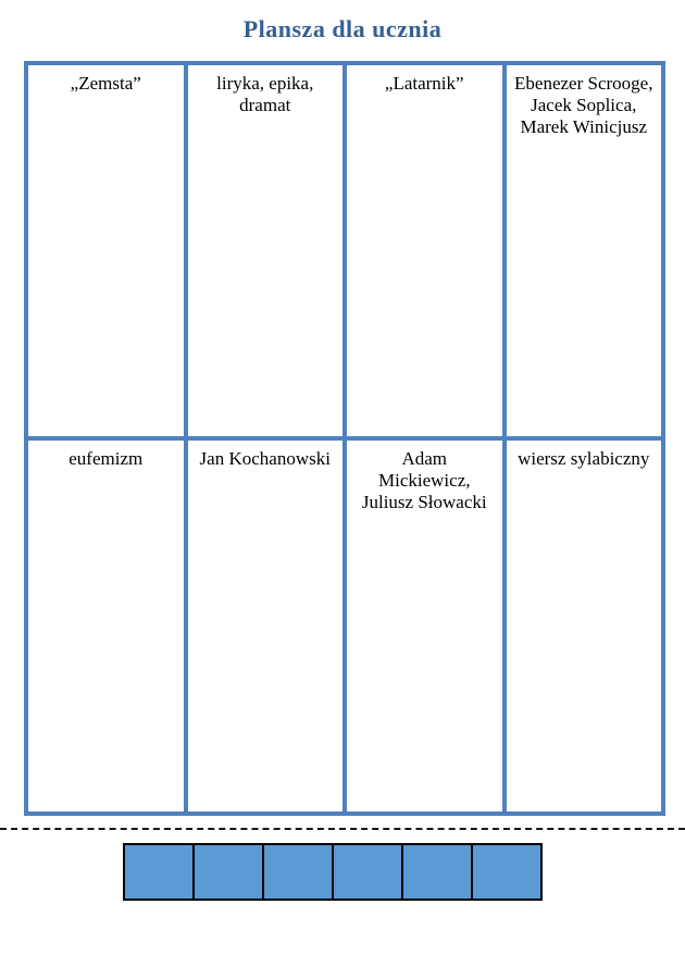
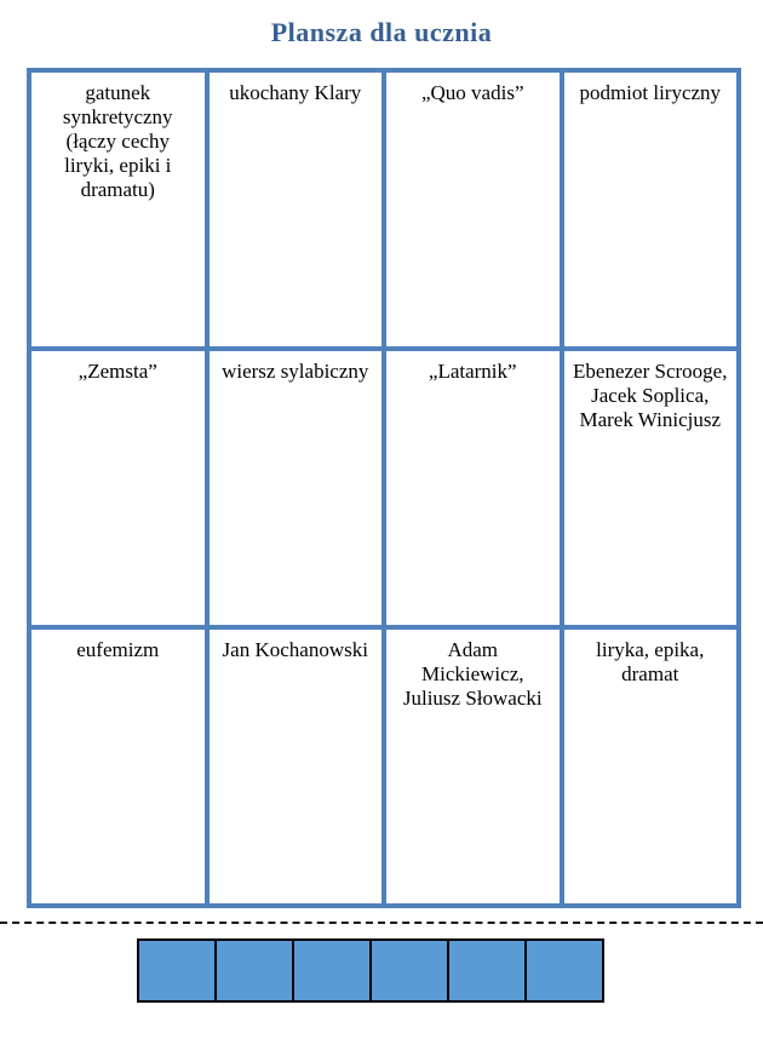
  Plansza dla ucznia
+ gatunek synkretyczny (łączy cechy liryki, epiki i dramatu)	ukochany Klary	„Quo vadis”	podmiot liryczny
- „Zemsta”	liryka, epika, dramat	„Latarnik”	Ebenezer Scrooge, Jacek Soplica, Marek Winicjusz
+ „Zemsta”	wiersz sylabiczny	„Latarnik”	Ebenezer Scrooge, Jacek Soplica, Marek Winicjusz
- eufemizm	Jan Kochanowski	Adam Mickiewicz, Juliusz Słowacki	wiersz sylabiczny
+ eufemizm	Jan Kochanowski	Adam Mickiewicz, Juliusz Słowacki	liryka, epika, dramat
